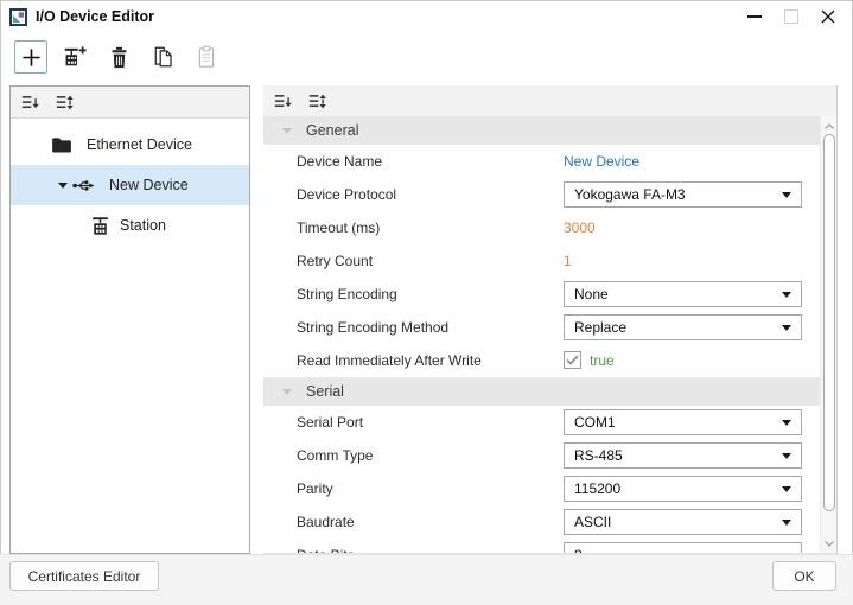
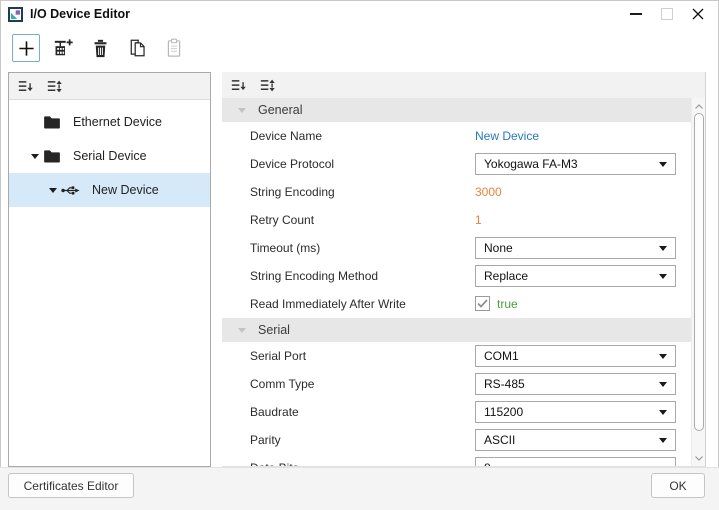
  I/O Device Editor
  Ethernet Device
+ Serial Device
  New Device
- Station
  General
  Device Name
  New Device
  Device Protocol
  Yokogawa FA-M3
- Timeout (ms)
+ String Encoding
  3000
  Retry Count
  1
- String Encoding
+ Timeout (ms)
  None
  String Encoding Method
  Replace
  Read Immediately After Write
  true
  Serial
  Serial Port
  COM1
  Comm Type
  RS-485
- Parity
+ Baudrate
  115200
- Baudrate
+ Parity
  ASCII
  Certificates Editor
  OK
